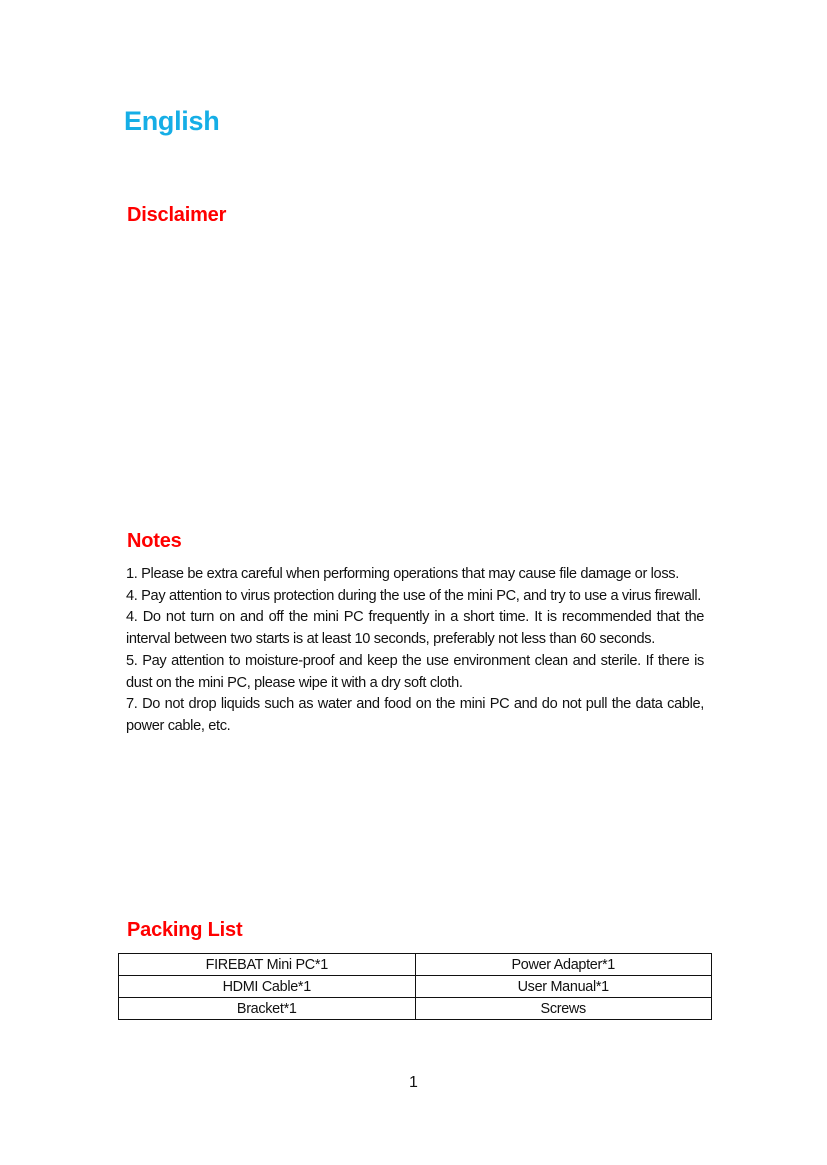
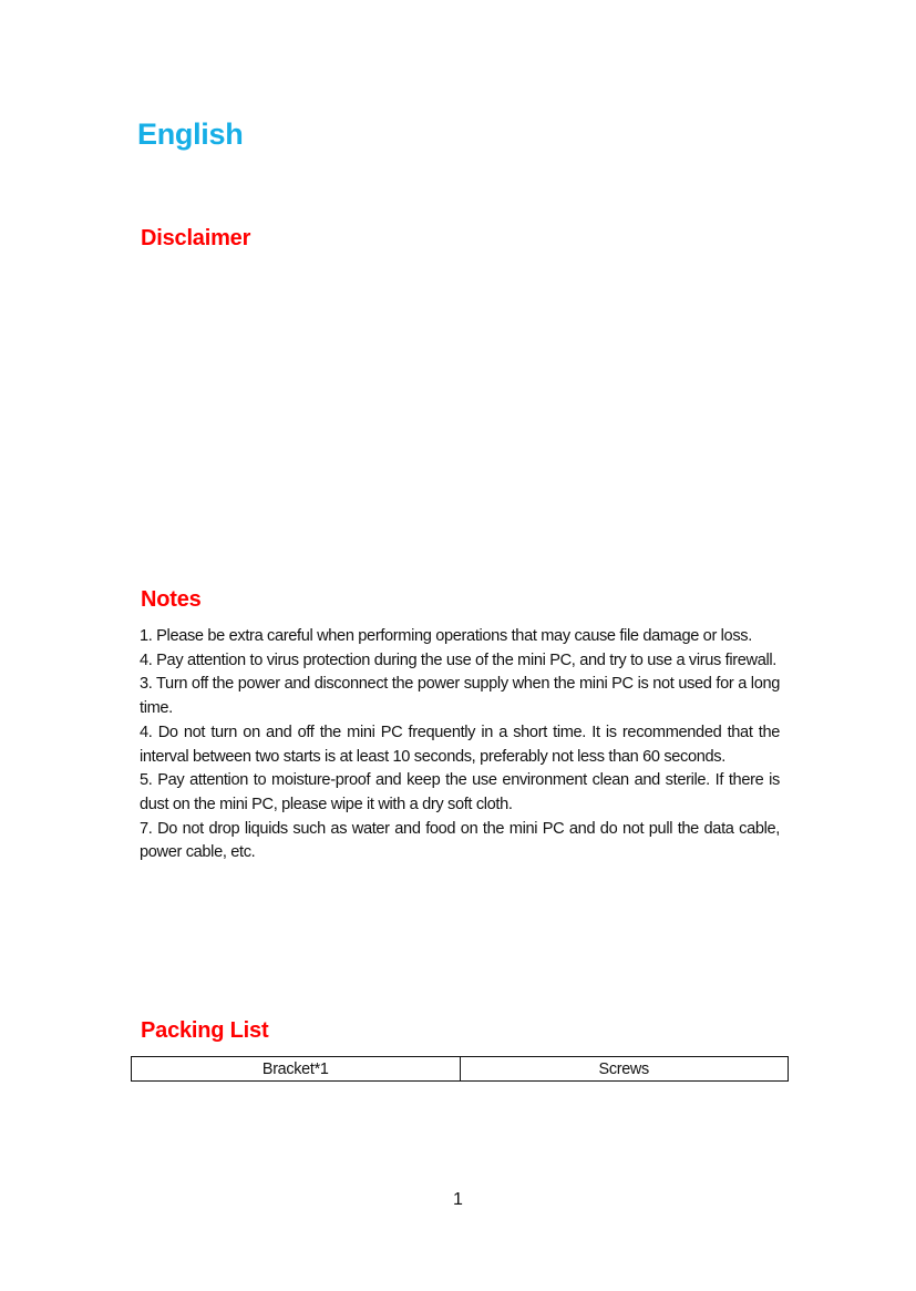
  English
  Disclaimer
  Notes
  1. Please be extra careful when performing operations that may cause file damage or loss.
  4. Pay attention to virus protection during the use of the mini PC, and try to use a virus firewall.
+ 3. Turn off the power and disconnect the power supply when the mini PC is not used for a long time.
  4. Do not turn on and off the mini PC frequently in a short time. It is recommended that the interval between two starts is at least 10 seconds, preferably not less than 60 seconds.
  5. Pay attention to moisture-proof and keep the use environment clean and sterile. If there is dust on the mini PC, please wipe it with a dry soft cloth.
  7. Do not drop liquids such as water and food on the mini PC and do not pull the data cable, power cable, etc.
  Packing List
- FIREBAT Mini PC*1	Power Adapter*1
- HDMI Cable*1	User Manual*1
  Bracket*1	Screws
  1
